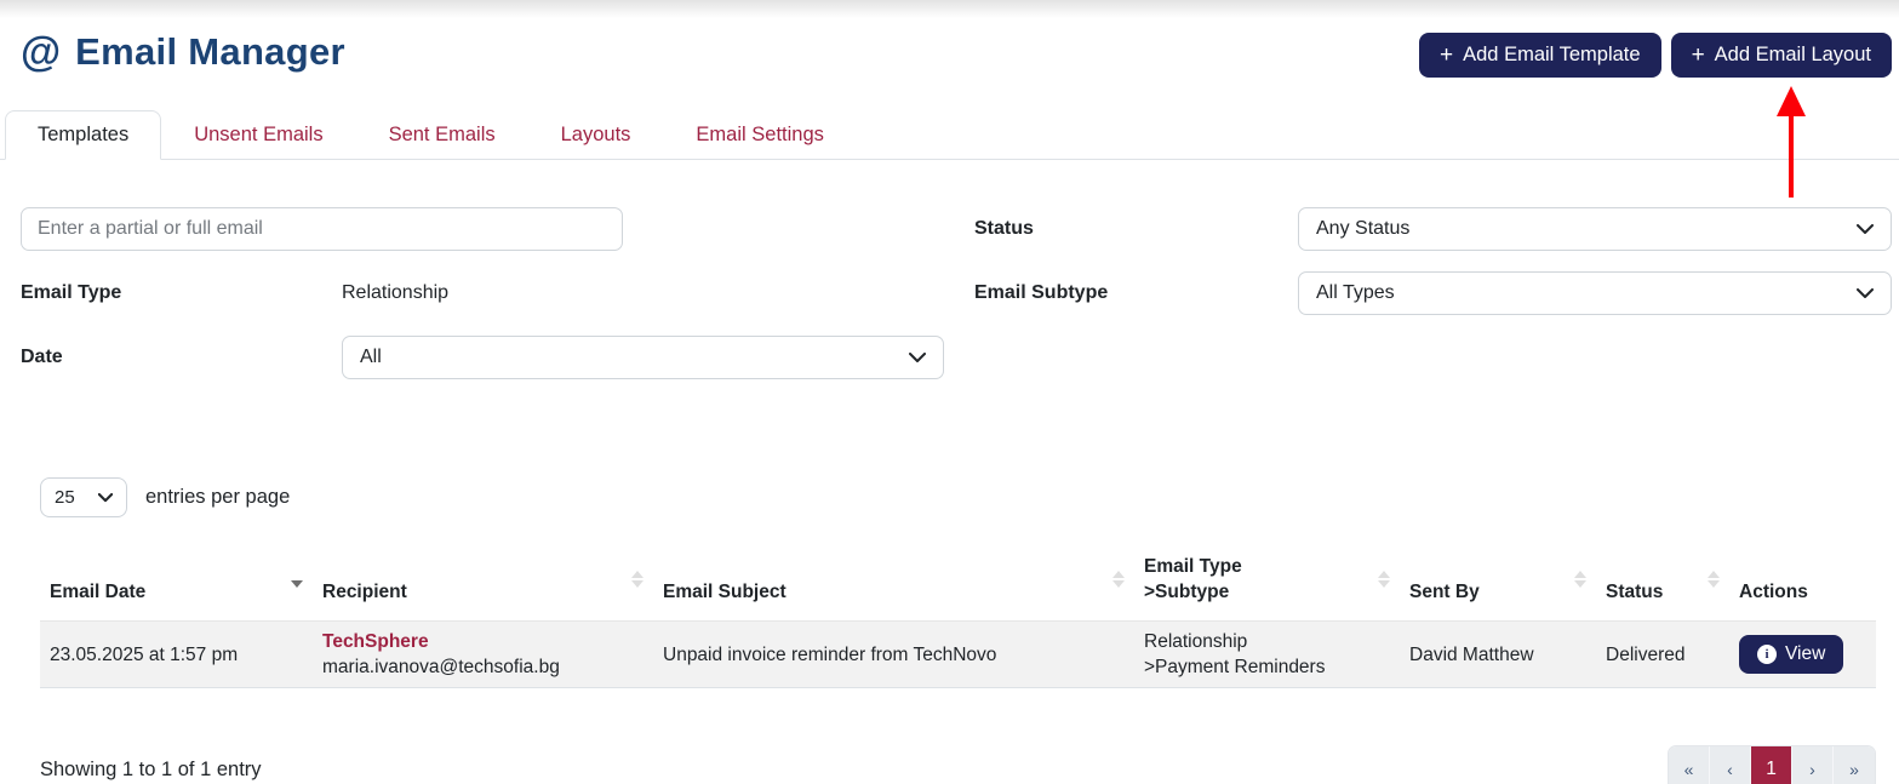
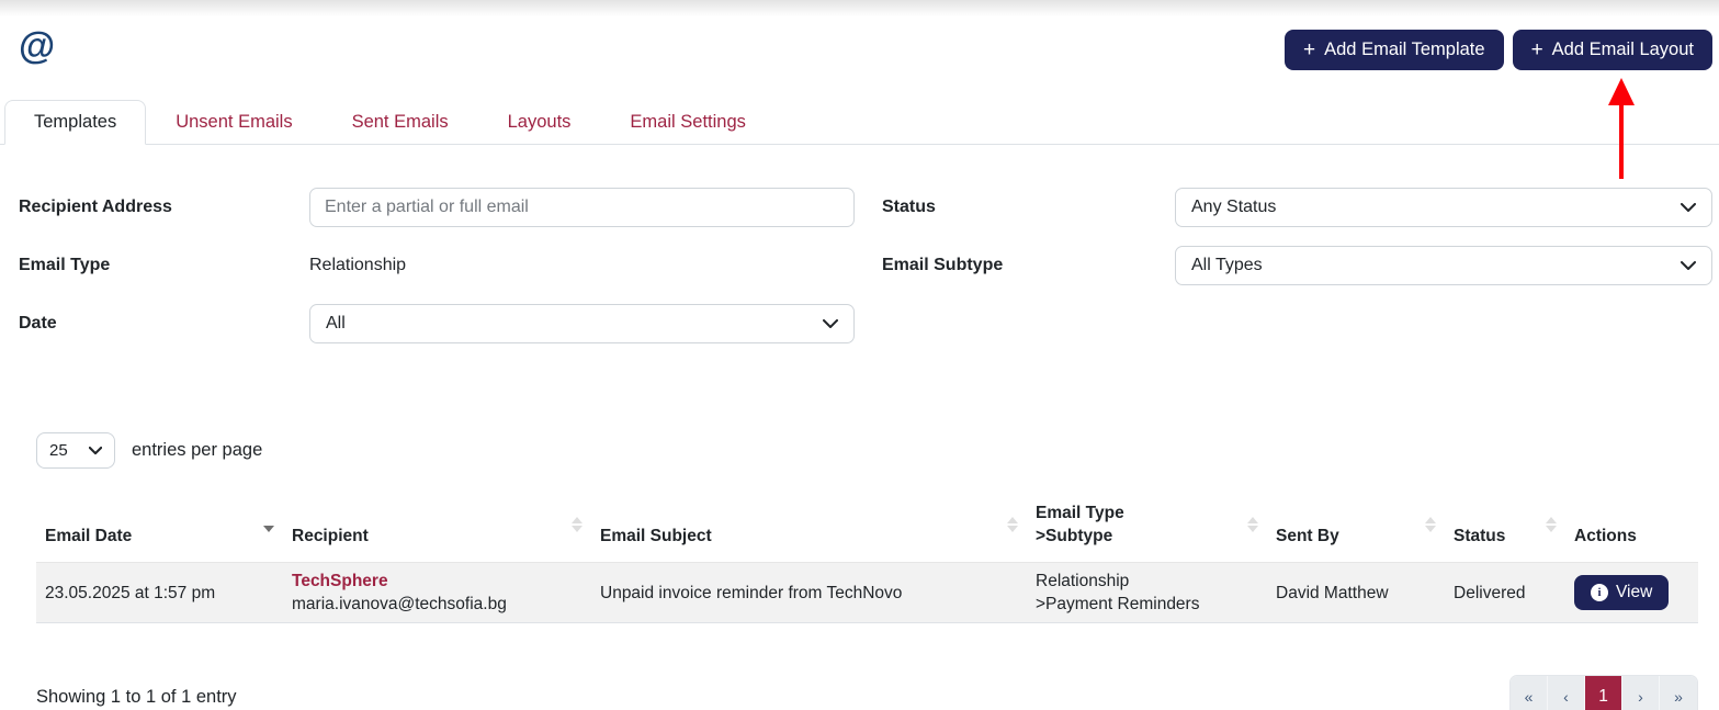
  @
- Email Manager
  +
  Add Email Template
  +
  Add Email Layout
  Templates
  Unsent Emails
  Sent Emails
  Layouts
  Email Settings
+ Recipient Address
  Enter a partial or full email
  Email Type
  Relationship
  Date
  All
  Status
  Any Status
  Email Subtype
  All Types
  25
  entries per page
  Email Date	Recipient	Email Subject	Email Type >Subtype	Sent By	Status	Actions
  23.05.2025 at 1:57 pm	TechSphere maria.ivanova@techsofia.bg	Unpaid invoice reminder from TechNovo	Relationship >Payment Reminders	David Matthew	Delivered	i View
  Showing 1 to 1 of 1 entry
  «
  ‹
  1
  ›
  »
